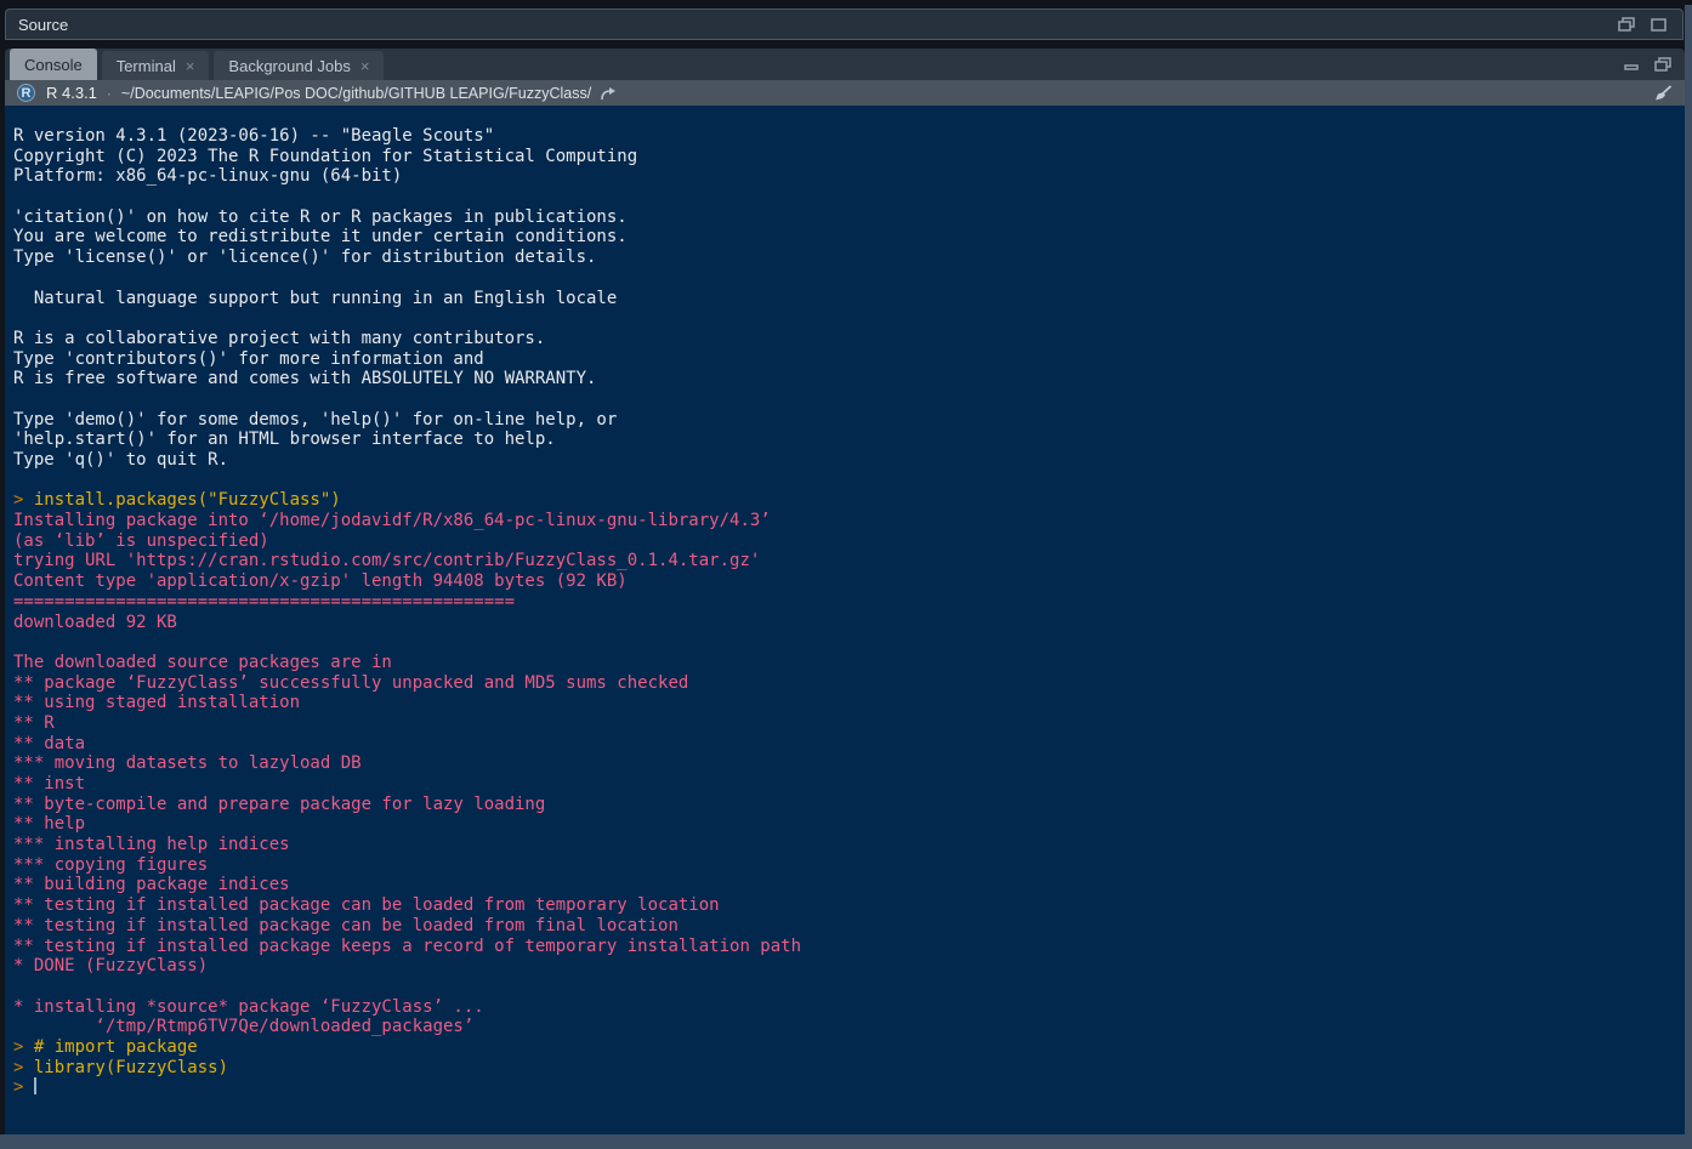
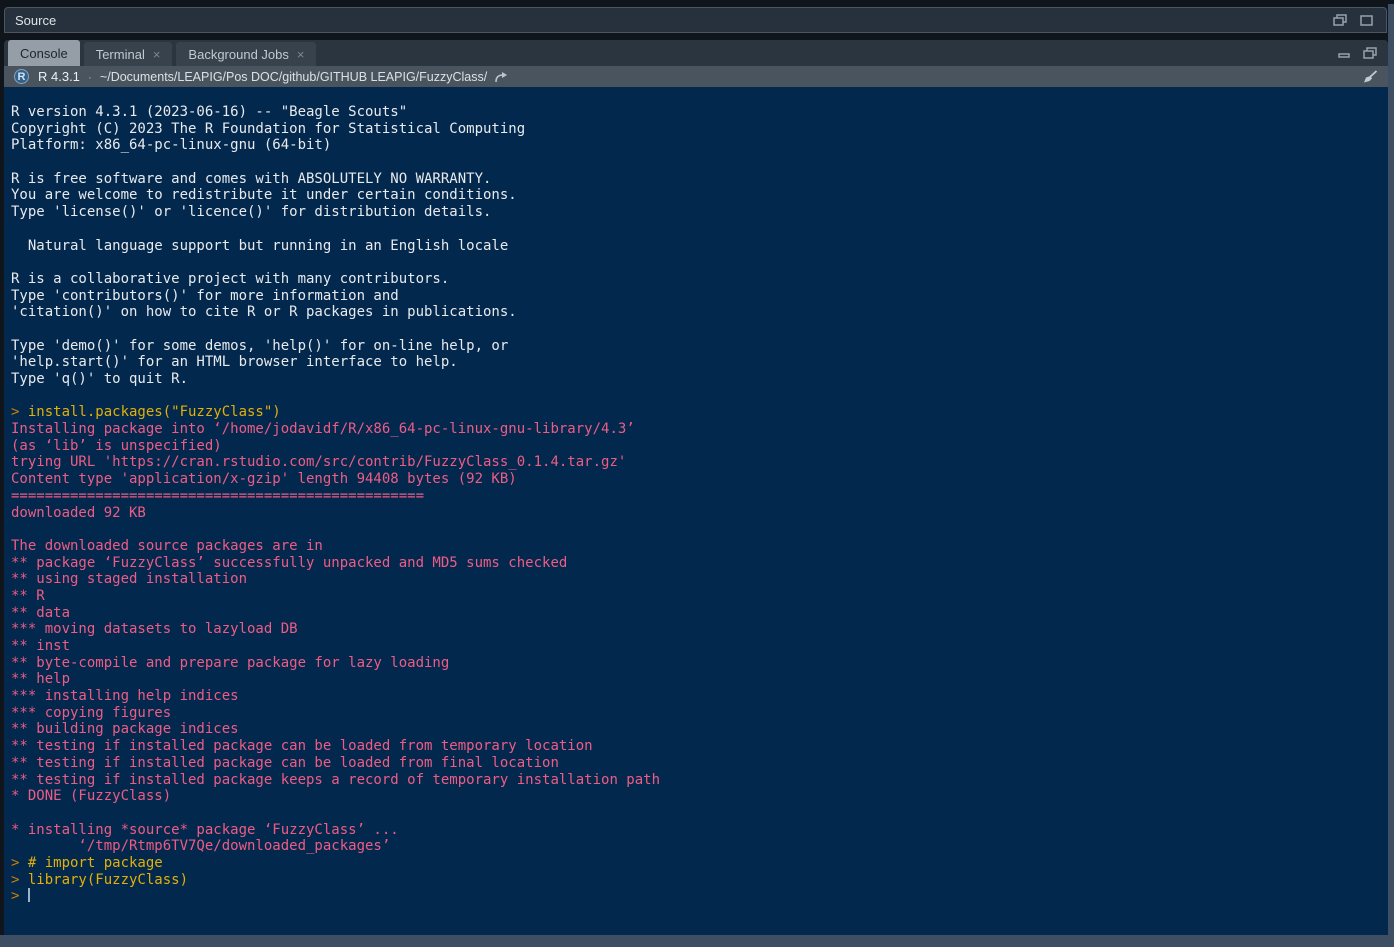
  Source
  Console
  Terminal
  ×
  Background Jobs
  ×
  R
  R 4.3.1
  ·
  ~/Documents/LEAPIG/Pos DOC/github/GITHUB LEAPIG/FuzzyClass/
  R version 4.3.1 (2023-06-16) -- "Beagle Scouts"
  Copyright (C) 2023 The R Foundation for Statistical Computing
  Platform: x86_64-pc-linux-gnu (64-bit)
- 'citation()' on how to cite R or R packages in publications.
+ R is free software and comes with ABSOLUTELY NO WARRANTY.
  You are welcome to redistribute it under certain conditions.
  Type 'license()' or 'licence()' for distribution details.
  Natural language support but running in an English locale
  R is a collaborative project with many contributors.
  Type 'contributors()' for more information and
- R is free software and comes with ABSOLUTELY NO WARRANTY.
+ 'citation()' on how to cite R or R packages in publications.
  Type 'demo()' for some demos, 'help()' for on-line help, or
  'help.start()' for an HTML browser interface to help.
  Type 'q()' to quit R.
  > install.packages("FuzzyClass")
  Installing package into ‘/home/jodavidf/R/x86_64-pc-linux-gnu-library/4.3’
  (as ‘lib’ is unspecified)
  trying URL 'https://cran.rstudio.com/src/contrib/FuzzyClass_0.1.4.tar.gz'
  Content type 'application/x-gzip' length 94408 bytes (92 KB)
  =================================================
  downloaded 92 KB
  The downloaded source packages are in
  ** package ‘FuzzyClass’ successfully unpacked and MD5 sums checked
  ** using staged installation
  ** R
  ** data
  *** moving datasets to lazyload DB
  ** inst
  ** byte-compile and prepare package for lazy loading
  ** help
  *** installing help indices
  *** copying figures
  ** building package indices
  ** testing if installed package can be loaded from temporary location
  ** testing if installed package can be loaded from final location
  ** testing if installed package keeps a record of temporary installation path
  * DONE (FuzzyClass)
  * installing *source* package ‘FuzzyClass’ ...
  ‘/tmp/Rtmp6TV7Qe/downloaded_packages’
  > # import package
  > library(FuzzyClass)
  >
